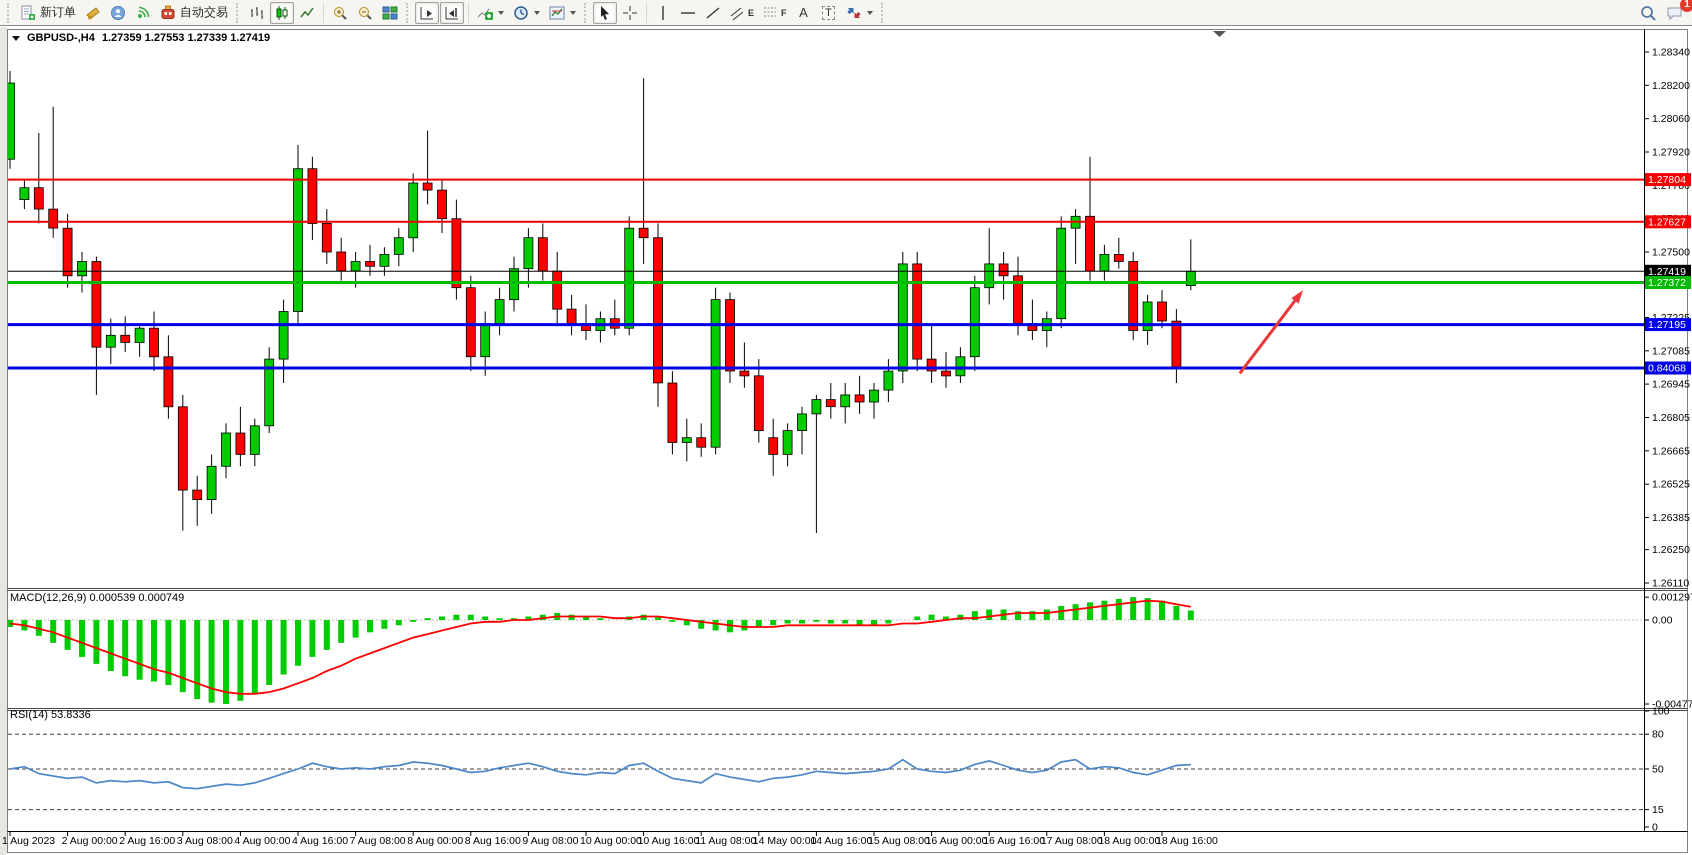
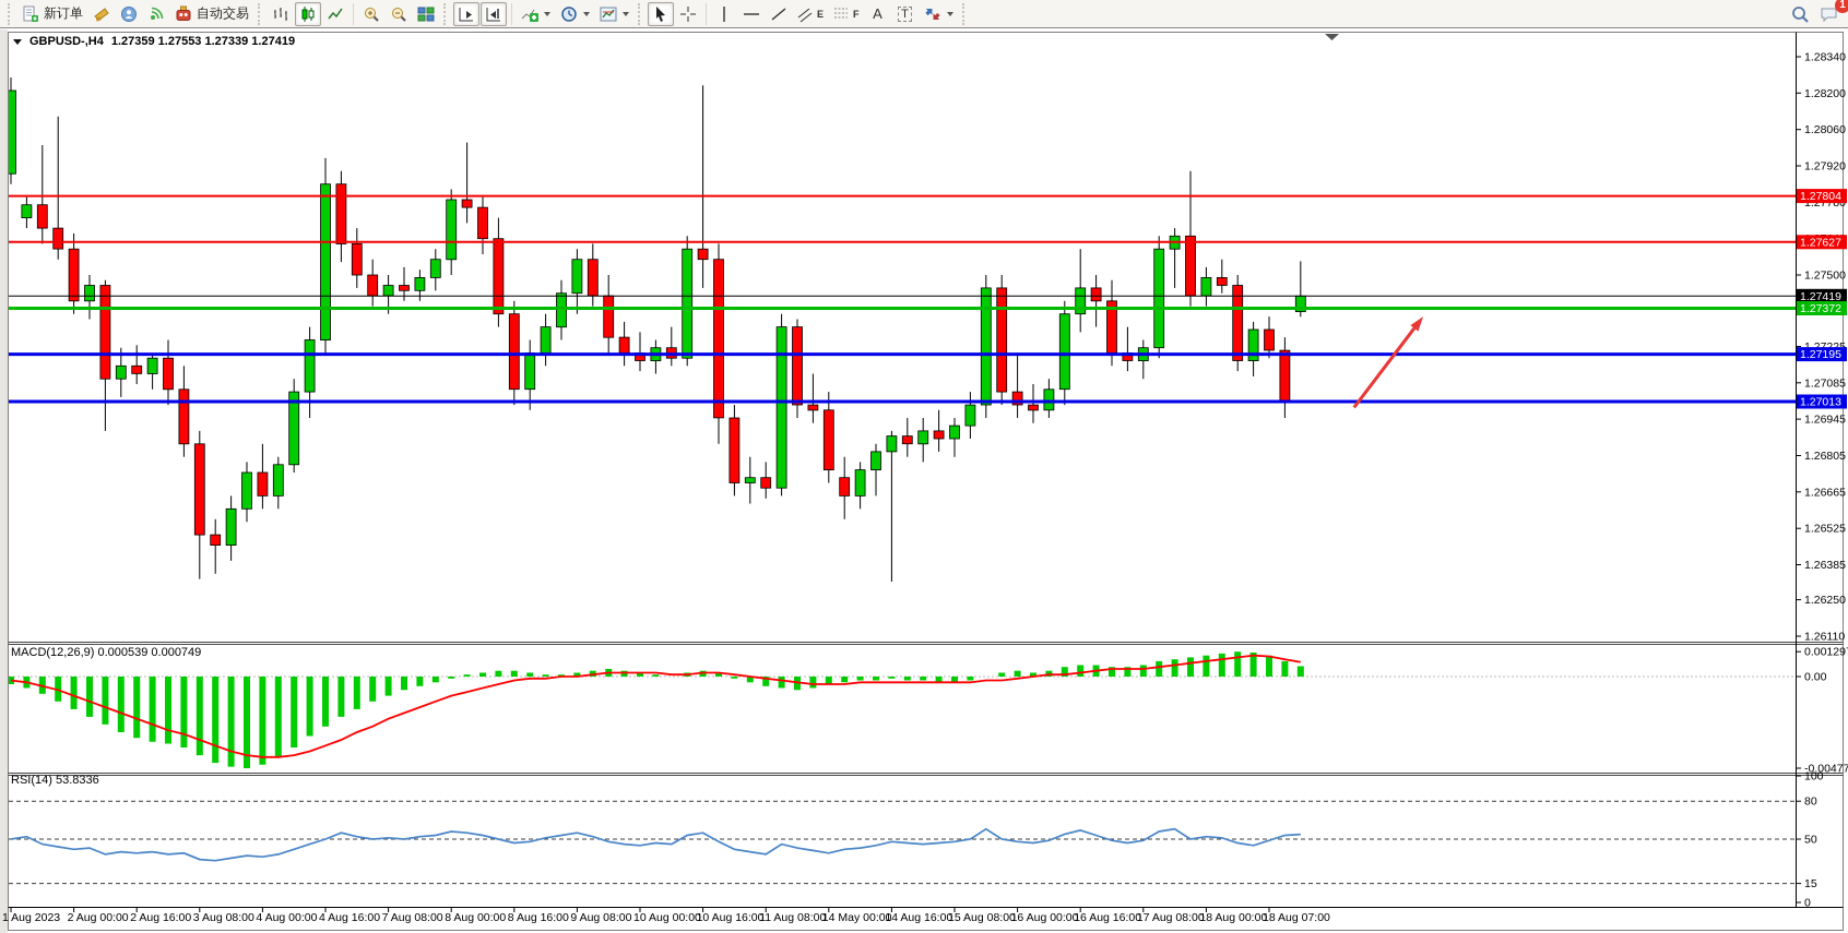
  新订单
  自动交易
  E
  F
  A
  T
  1
  1.28340
  1.28200
  1.28060
  1.27920
  1.27500
  1.27225
  1.27085
  1.26945
  1.26805
  1.26665
  1.26525
  1.26385
  1.26250
  1.26110
  0.00129
  0.00
  -0.00477
  100
  80
  50
  15
  0
  1 Aug 2023
  2 Aug 00:00
  2 Aug 16:00
  3 Aug 08:00
  4 Aug 00:00
  4 Aug 16:00
  7 Aug 08:00
  8 Aug 00:00
  8 Aug 16:00
  9 Aug 08:00
  10 Aug 00:00
  10 Aug 16:00
  11 Aug 08:00
  14 May 00:00
  14 Aug 16:00
  15 Aug 08:00
  16 Aug 00:00
  16 Aug 16:00
  17 Aug 08:00
  18 Aug 00:00
- 18 Aug 16:00
+ 18 Aug 07:00
  1.27804
  1.27627
  1.27419
  1.27372
  1.27195
- 0.84068
+ 1.27013
  GBPUSD-,H4
  1.27359 1.27553 1.27339 1.27419
  MACD(12,26,9) 0.000539 0.000749
  RSI(14) 53.8336
